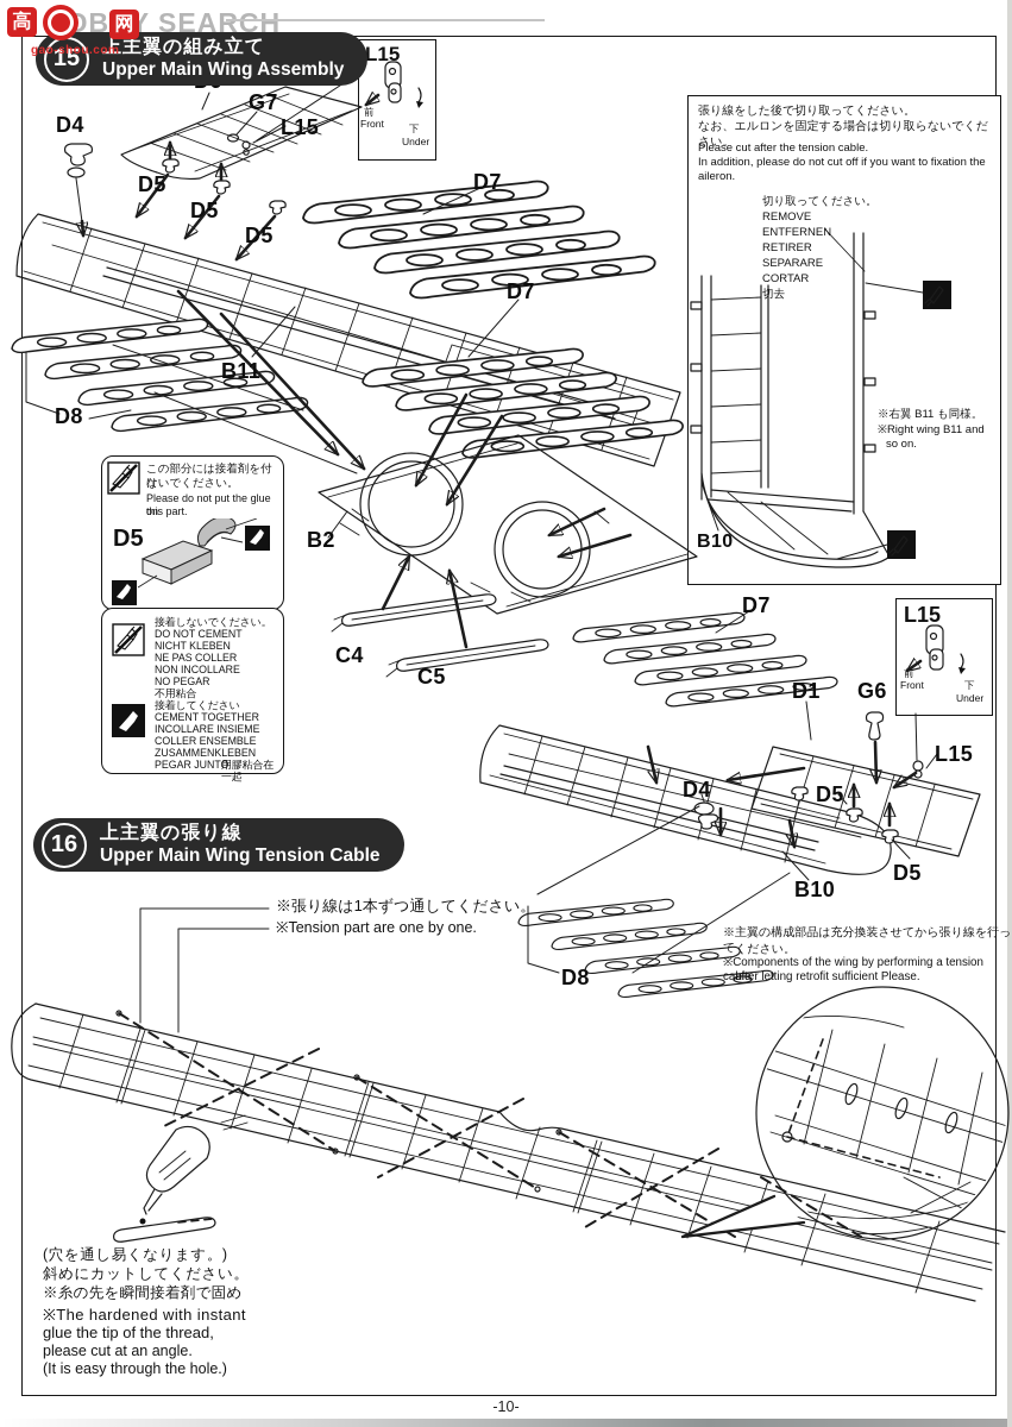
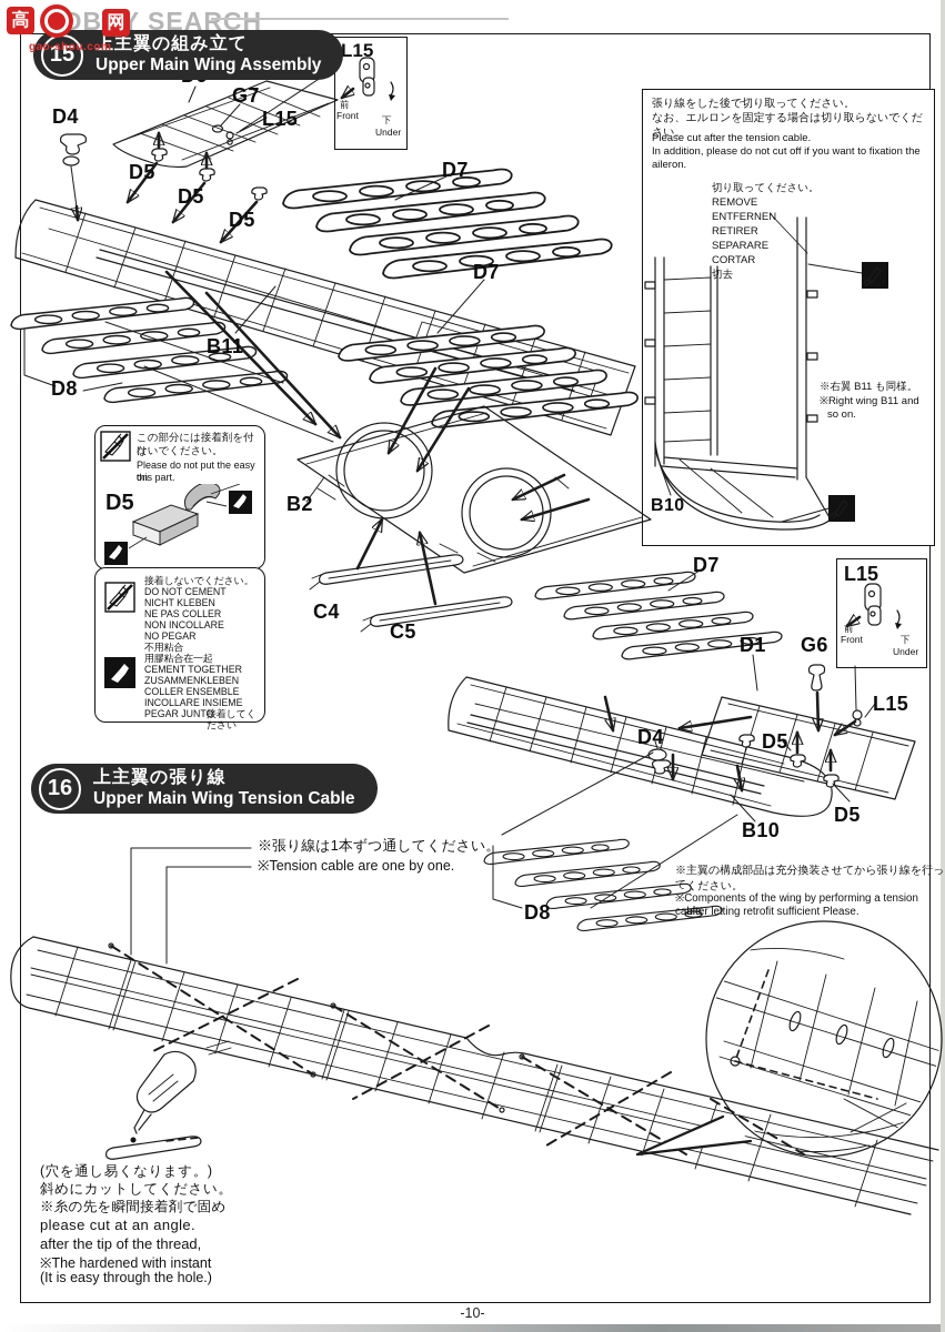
  BY SEARCH
  高
  网
  gao-shou.com
  15
  上主翼の組み立て
  Upper Main Wing Assembly
  16
  上主翼の張り線
  Upper Main Wing Tension Cable
  L15
  前
  Front
  下
  Under
  L15
  前
  Front
  下
  Under
  張り線をした後で切り取ってください。
  なお、エルロンを固定する場合は切り取らないでください。
  Please cut after the tension cable.
  In addition, please do not cut off if you want to fixation the
  aileron.
  切り取ってください。
  REMOVE
  ENTFERNEN
  RETIRER
  SEPARARE
  CORTAR
  ※右翼 B11 も同様。
  ※Right wing B11 and
  so on.
  この部分には接着剤を付け
  ないでください。
- Please do not put the glue on
+ Please do not put the easy on
  this part.
  D5
  接着しないでください。
  DO NOT CEMENT
  NICHT KLEBEN
  NE PAS COLLER
  NON INCOLLARE
  NO PEGAR
  不用粘合
- 接着してください
+ 用膠粘合在一起
  CEMENT TOGETHER
- INCOLLARE INSIEME
+ ZUSAMMENKLEBEN
  COLLER ENSEMBLE
- ZUSAMMENKLEBEN
+ INCOLLARE INSIEME
  PEGAR JUNTO
- 用膠粘合在一起
+ 接着してください
  ※張り線は1本ずつ通してください。
- ※Tension part are one by one.
+ ※Tension cable are one by one.
  ※主翼の構成部品は充分換装させてから張り線を行って
  ください。
  ※Components of the wing by performing a tension cable
  after letting retrofit sufficient Please.
  (穴を通し易くなります。)
  斜めにカットしてください。
  ※糸の先を瞬間接着剤で固め
- ※The hardened with instant
+ please cut at an angle.
- glue the tip of the thread,
+ after the tip of the thread,
- please cut at an angle.
+ ※The hardened with instant
  (It is easy through the hole.)
  G7
  L15
  D4
  D5
  D5
  D5
  D7
  D7
  B11
  D8
  B2
  C4
  C5
  D7
  D1
  G6
  L15
  D5
  D5
  B10
  D4
  D8
  B10
  -10-
